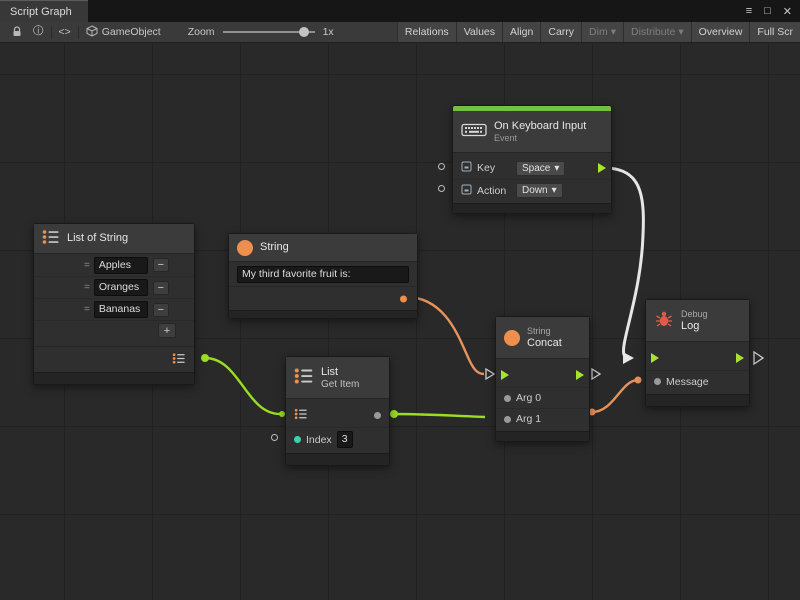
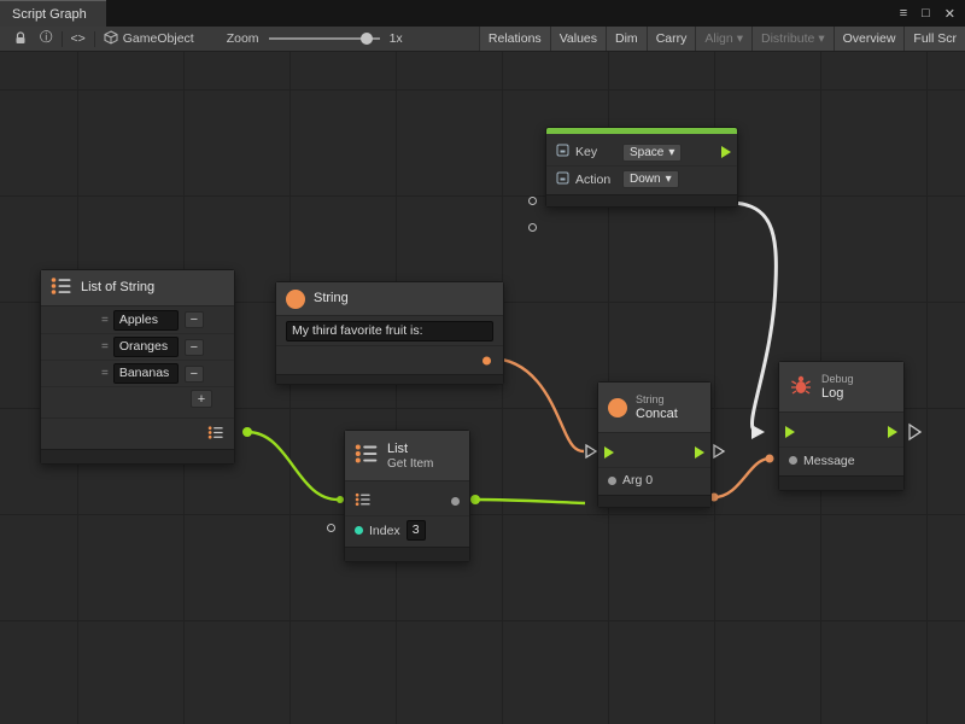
  Script Graph
  ≡
  □
  ✕
  ⓘ
  <>
  GameObject
  Zoom
  1x
  Relations
  Values
- Align
+ Dim
  Carry
- Dim
+ Align
  ▾
  Distribute
  ▾
  Overview
  Full Scr
- On Keyboard Input
- Event
  Key
  Space
  ▾
  Action
  Down
  ▾
  List of String
  =
  Apples
  −
  =
  Oranges
  −
  =
  Bananas
  −
  +
  String
  My third favorite fruit is:
  List
  Get Item
  Index
  3
  String
  Concat
  Arg 0
- Arg 1
  Debug
  Log
  Message
